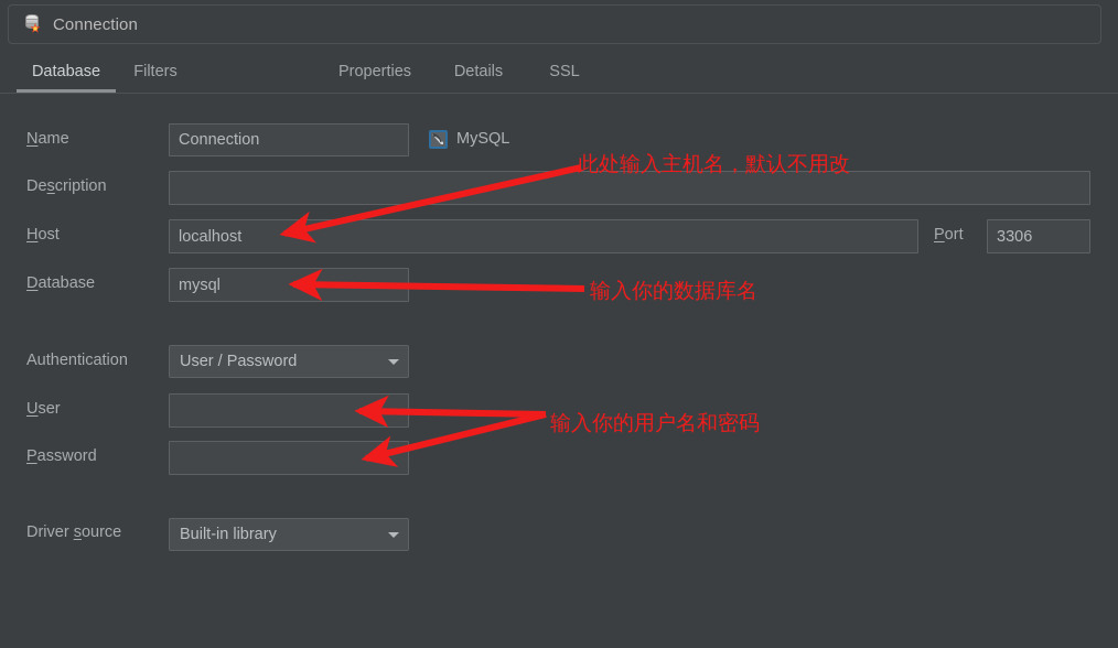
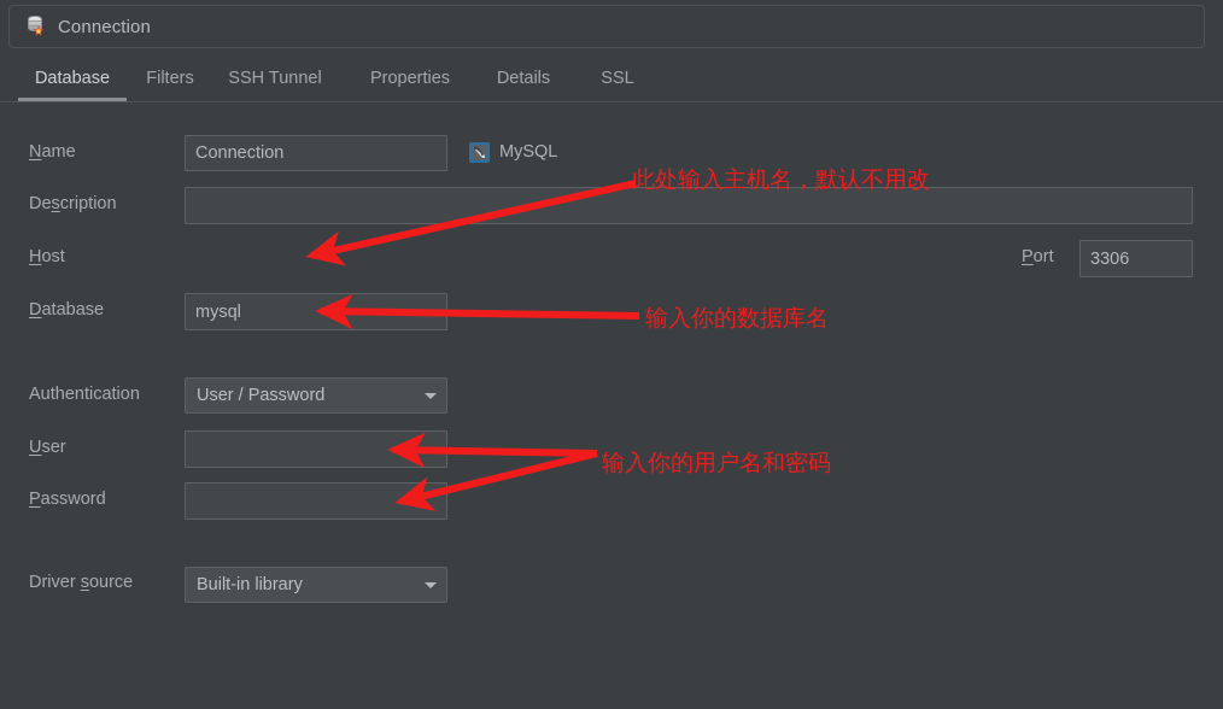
  Connection
  Database
  Filters
+ SSH Tunnel
  Properties
  Details
  SSL
  Name
  Connection
  MySQL
  Description
  Host
- localhost
  Port
  3306
  Database
  mysql
  Authentication
  User / Password
  User
  Password
  Driver source
  Built-in library
  此处输入主机名，默认不用改
  输入你的数据库名
  输入你的用户名和密码
